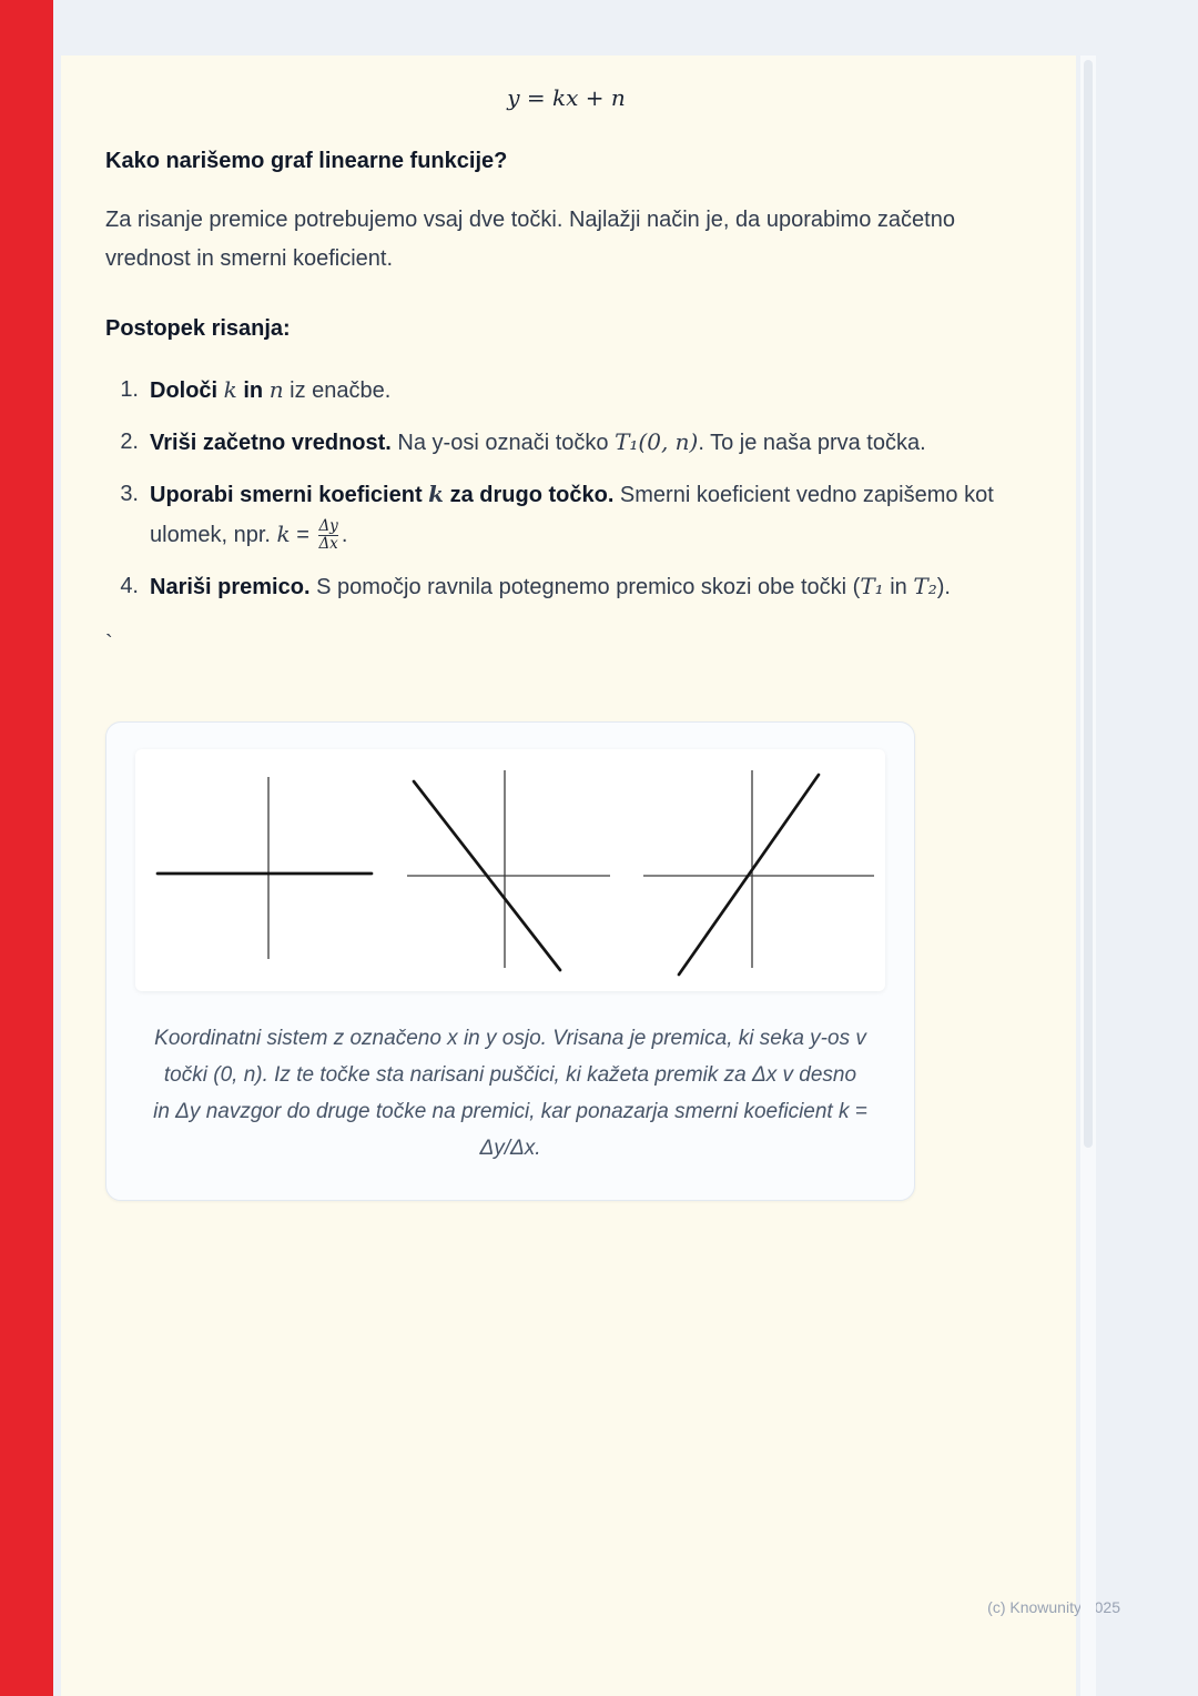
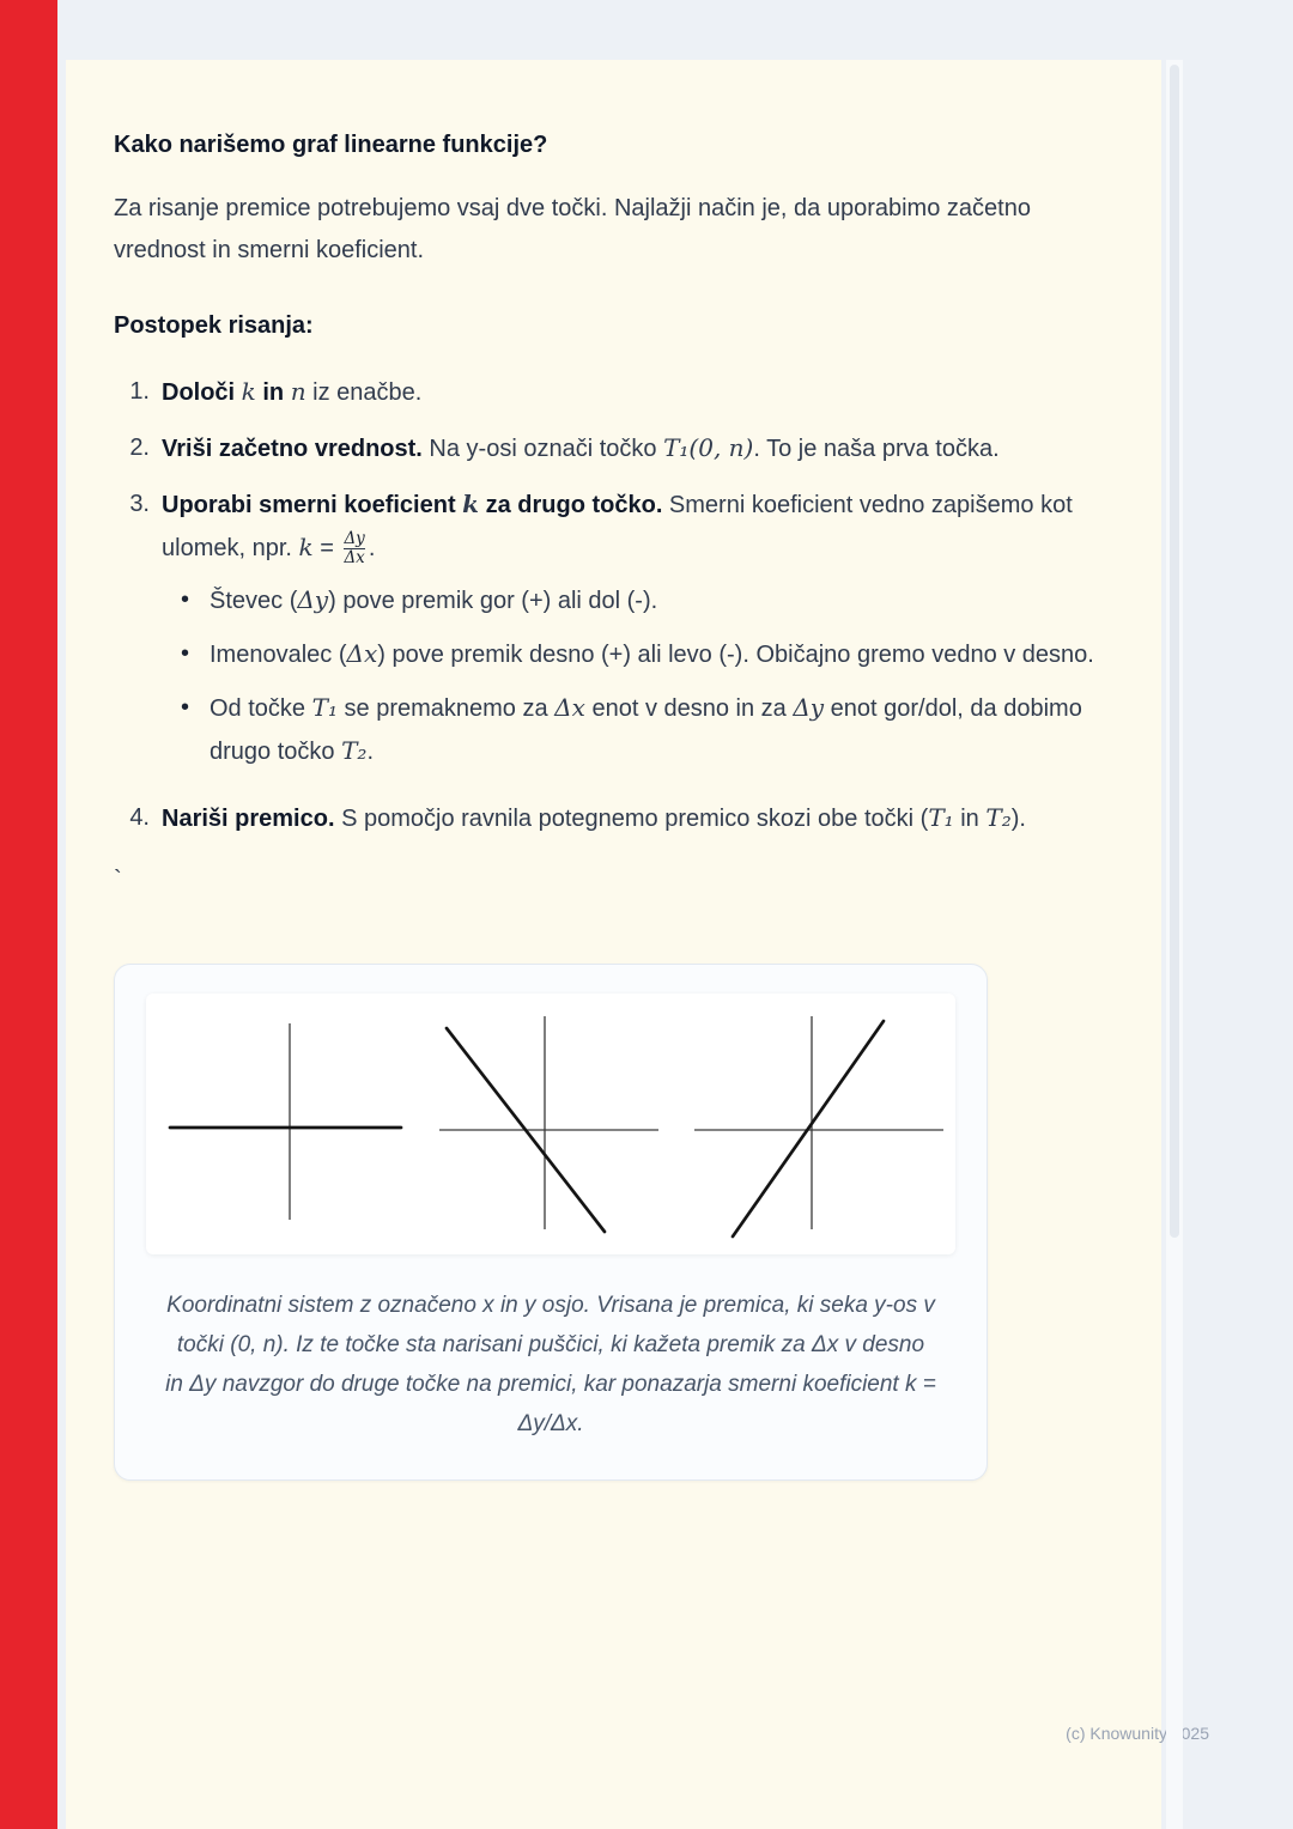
- y = kx + n
  Kako narišemo graf linearne funkcije?
  Za risanje premice potrebujemo vsaj dve točki. Najlažji način je, da uporabimo začetno vrednost in smerni koeficient.
  Postopek risanja:
  1.
  Določi k in n iz enačbe.
  2.
  Vriši začetno vrednost. Na y-osi označi točko T₁(0, n). To je naša prva točka.
  3.
  Uporabi smerni koeficient k za drugo točko. Smerni koeficient vedno zapišemo kot ulomek, npr. k =
  Δy
  Δx
  .
+ Števec (Δy) pove premik gor (+) ali dol (-).
+ Imenovalec (Δx) pove premik desno (+) ali levo (-). Običajno gremo vedno v desno.
+ Od točke T₁ se premaknemo za Δx enot v desno in za Δy enot gor/dol, da dobimo drugo točko T₂.
  4.
  Nariši premico. S pomočjo ravnila potegnemo premico skozi obe točki (T₁ in T₂).
  `
  Koordinatni sistem z označeno x in y osjo. Vrisana je premica, ki seka y-os v točki (0, n). Iz te točke sta narisani puščici, ki kažeta premik za Δx v desno in Δy navzgor do druge točke na premici, kar ponazarja smerni koeficient k = Δy/Δx.
  (c) Knowunity025
